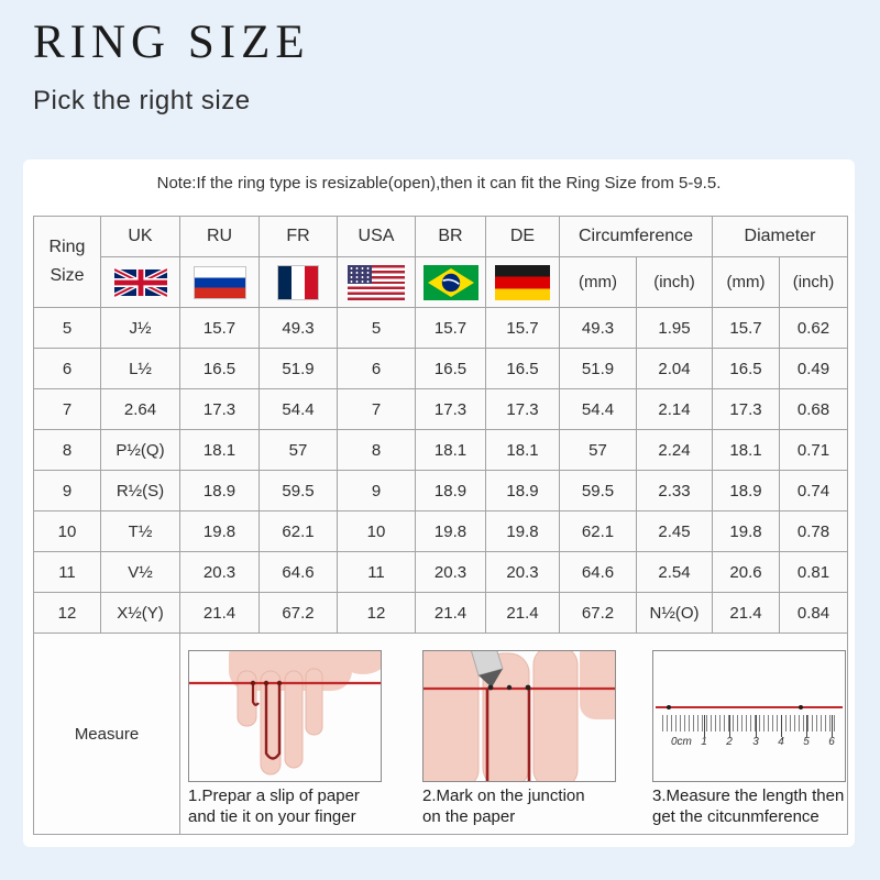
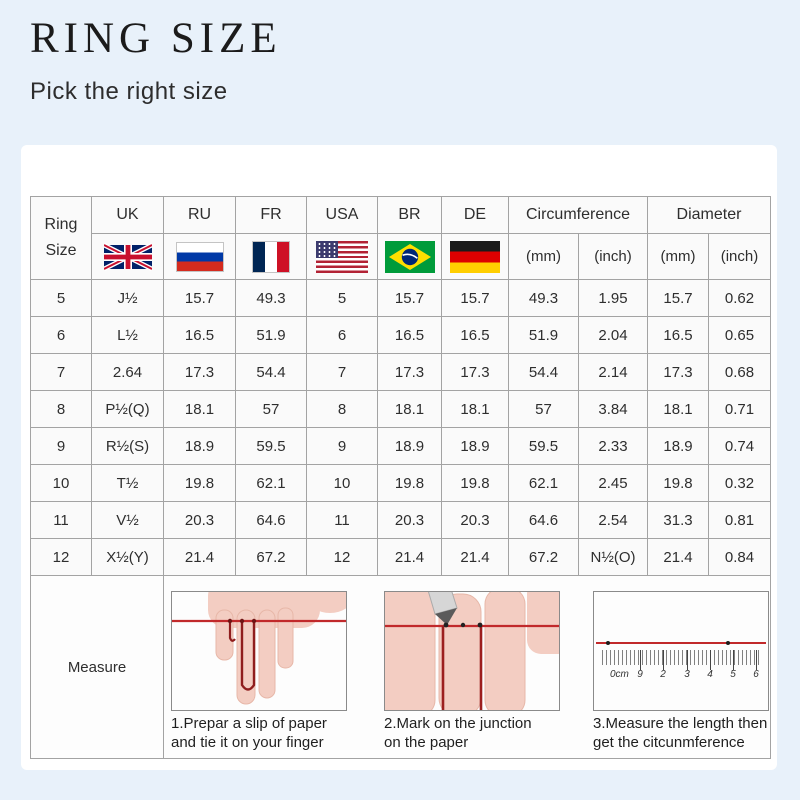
  RING SIZE
  Pick the right size
- Note:If the ring type is resizable(open),then it can fit the Ring Size from 5-9.5.
  Ring Size	UK	RU	FR	USA	BR	DE	Circumference	Diameter
  						(mm)	(inch)	(mm)	(inch)
  5	J½	15.7	49.3	5	15.7	15.7	49.3	1.95	15.7	0.62
- 6	L½	16.5	51.9	6	16.5	16.5	51.9	2.04	16.5	0.49
+ 6	L½	16.5	51.9	6	16.5	16.5	51.9	2.04	16.5	0.65
  7	2.64	17.3	54.4	7	17.3	17.3	54.4	2.14	17.3	0.68
- 8	P½(Q)	18.1	57	8	18.1	18.1	57	2.24	18.1	0.71
+ 8	P½(Q)	18.1	57	8	18.1	18.1	57	3.84	18.1	0.71
  9	R½(S)	18.9	59.5	9	18.9	18.9	59.5	2.33	18.9	0.74
- 10	T½	19.8	62.1	10	19.8	19.8	62.1	2.45	19.8	0.78
+ 10	T½	19.8	62.1	10	19.8	19.8	62.1	2.45	19.8	0.32
- 11	V½	20.3	64.6	11	20.3	20.3	64.6	2.54	20.6	0.81
+ 11	V½	20.3	64.6	11	20.3	20.3	64.6	2.54	31.3	0.81
  12	X½(Y)	21.4	67.2	12	21.4	21.4	67.2	N½(O)	21.4	0.84
- Measure	1.Prepar a slip of paper and tie it on your finger 2.Mark on the junction on the paper 0cm 1 2 3 4 5 6 3.Measure the length then get the citcunmference
+ Measure	1.Prepar a slip of paper and tie it on your finger 2.Mark on the junction on the paper 0cm 9 2 3 4 5 6 3.Measure the length then get the citcunmference
